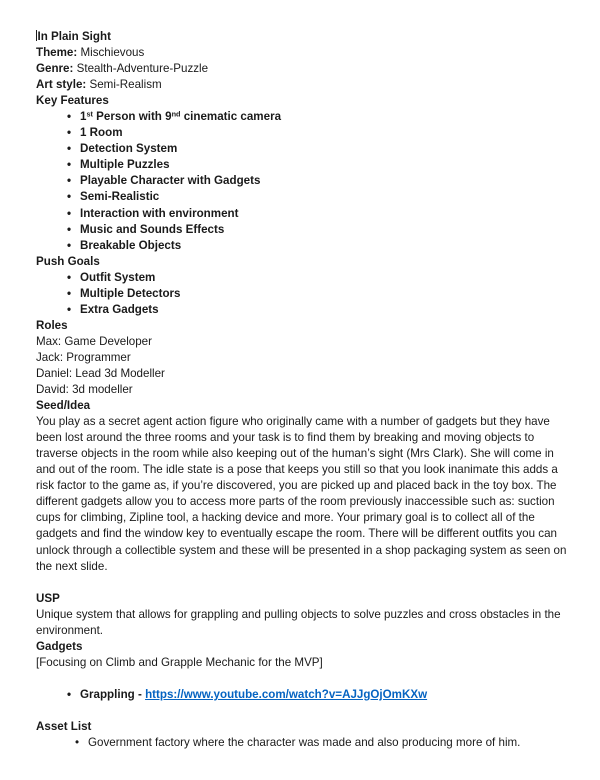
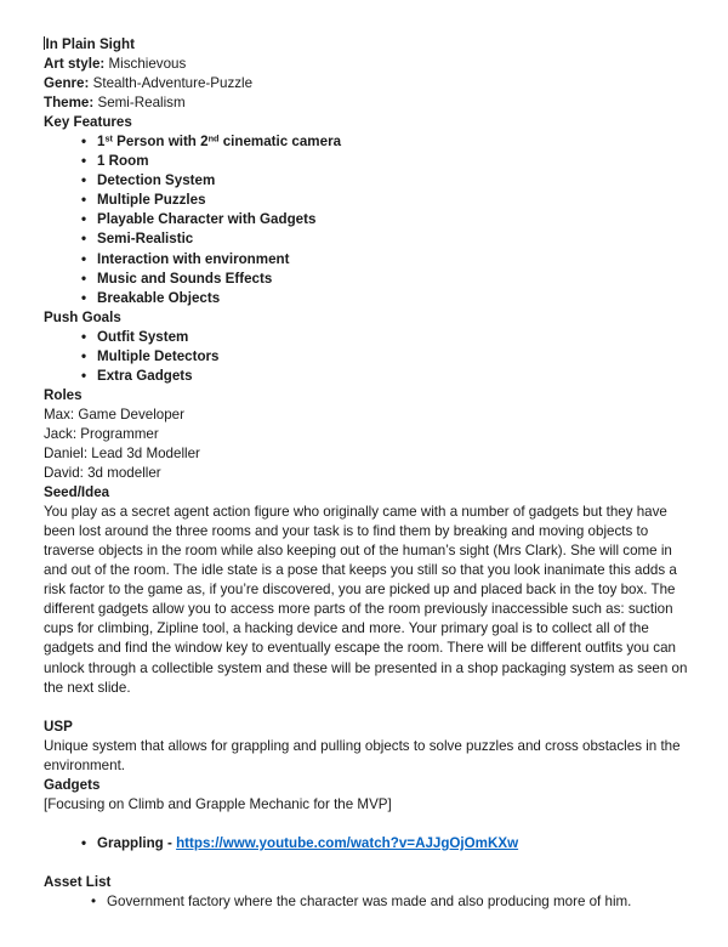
  In Plain Sight
- Theme: Mischievous
+ Art style: Mischievous
  Genre: Stealth-Adventure-Puzzle
- Art style: Semi-Realism
+ Theme: Semi-Realism
  Key Features
- 1st Person with 9nd cinematic camera
+ 1st Person with 2nd cinematic camera
  1 Room
  Detection System
  Multiple Puzzles
  Playable Character with Gadgets
  Semi-Realistic
  Interaction with environment
  Music and Sounds Effects
  Breakable Objects
  Push Goals
  Outfit System
  Multiple Detectors
  Extra Gadgets
  Roles
  Max: Game Developer
  Jack: Programmer
  Daniel: Lead 3d Modeller
  David: 3d modeller
  Seed/Idea
  You play as a secret agent action figure who originally came with a number of gadgets but they have been lost around the three rooms and your task is to find them by breaking and moving objects to traverse objects in the room while also keeping out of the human’s sight (Mrs Clark). She will come in and out of the room. The idle state is a pose that keeps you still so that you look inanimate this adds a risk factor to the game as, if you’re discovered, you are picked up and placed back in the toy box. The different gadgets allow you to access more parts of the room previously inaccessible such as: suction cups for climbing, Zipline tool, a hacking device and more. Your primary goal is to collect all of the gadgets and find the window key to eventually escape the room. There will be different outfits you can unlock through a collectible system and these will be presented in a shop packaging system as seen on the next slide.
  USP
  Unique system that allows for grappling and pulling objects to solve puzzles and cross obstacles in the environment.
  Gadgets
  [Focusing on Climb and Grapple Mechanic for the MVP]
  Grappling - https://www.youtube.com/watch?v=AJJgOjOmKXw
  Asset List
  Government factory where the character was made and also producing more of him.
